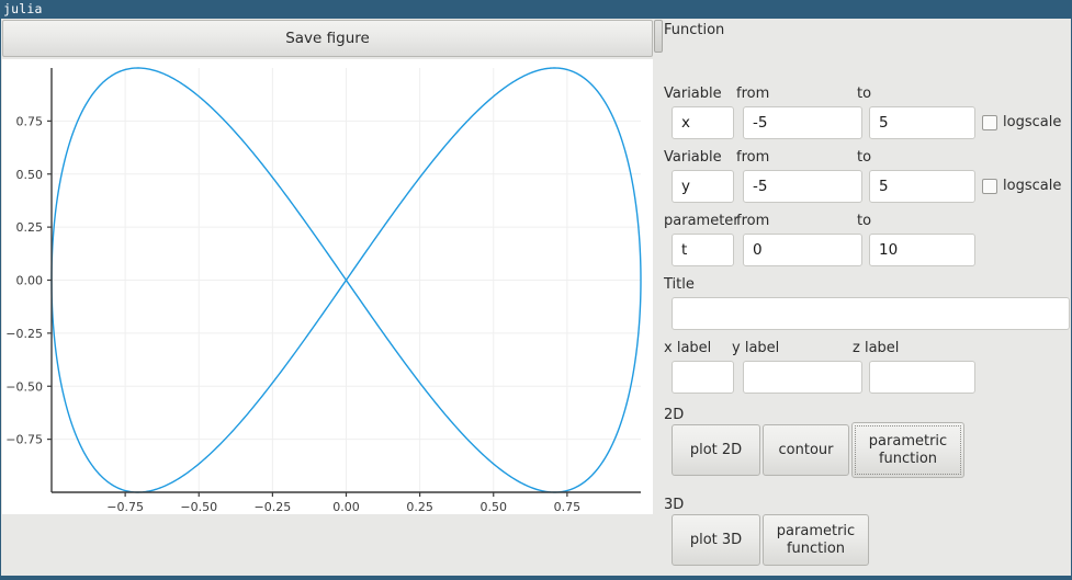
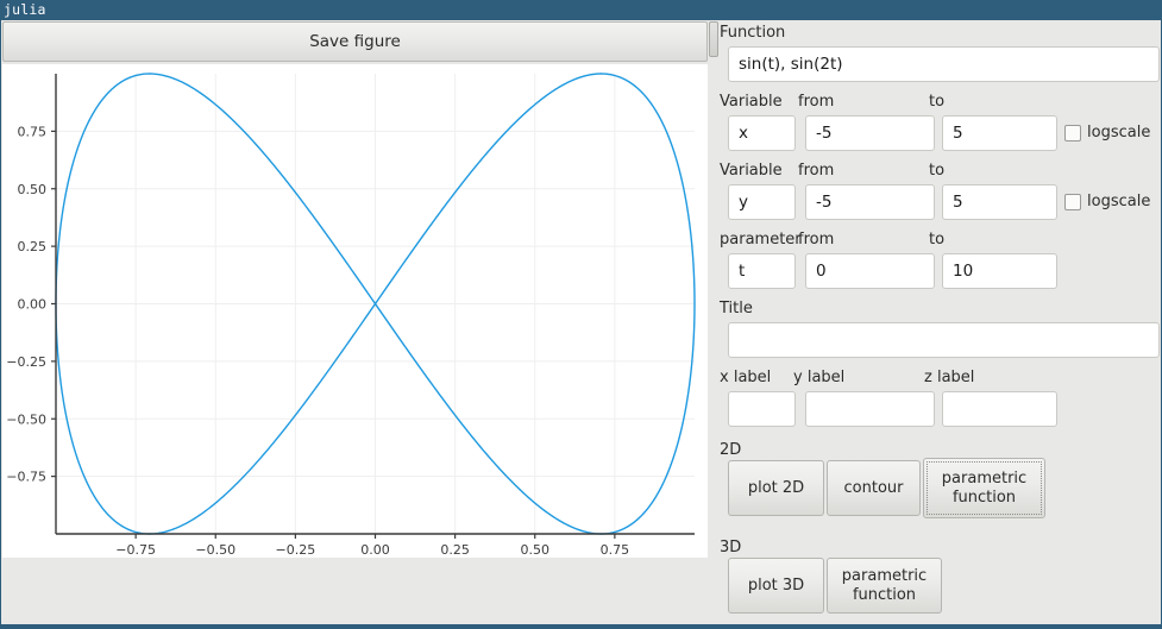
  julia
  Save figure
  −0.75
  −0.50
  −0.25
  0.00
  0.25
  0.50
  0.75
  0.75
  0.50
  0.25
  0.00
  −0.25
  −0.50
  −0.75
  Function
+ sin(t), sin(2t)
  Variable
  from
  to
  x
  -5
  5
  logscale
  Variable
  from
  to
  y
  -5
  5
  logscale
  parameter
  from
  to
  t
  0
  10
  Title
  x label
  y label
  z label
  2D
  plot 2D
  contour
  parametric function
  3D
  plot 3D
  parametric function
